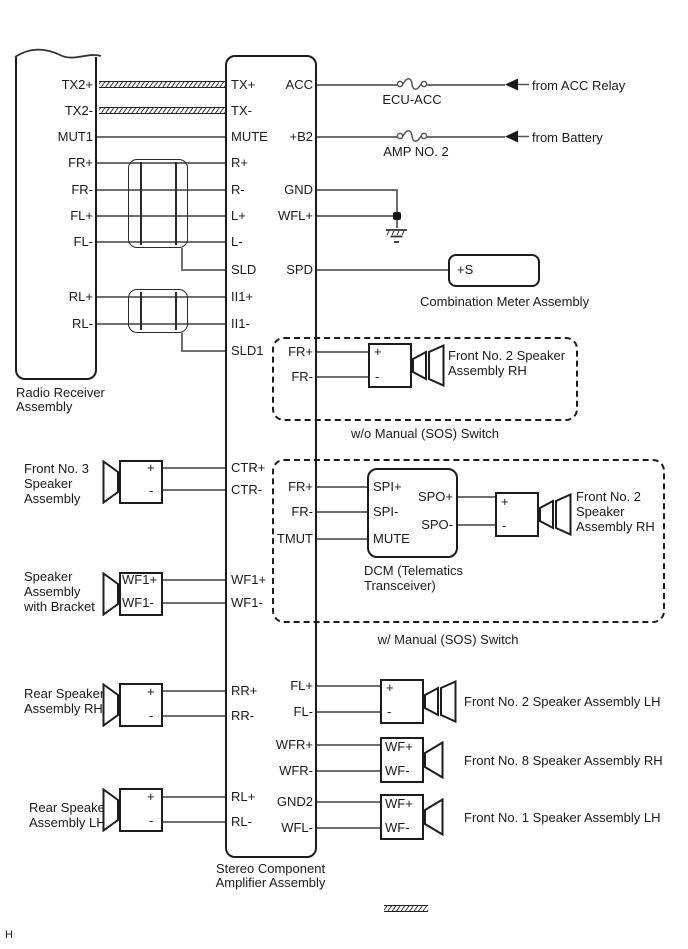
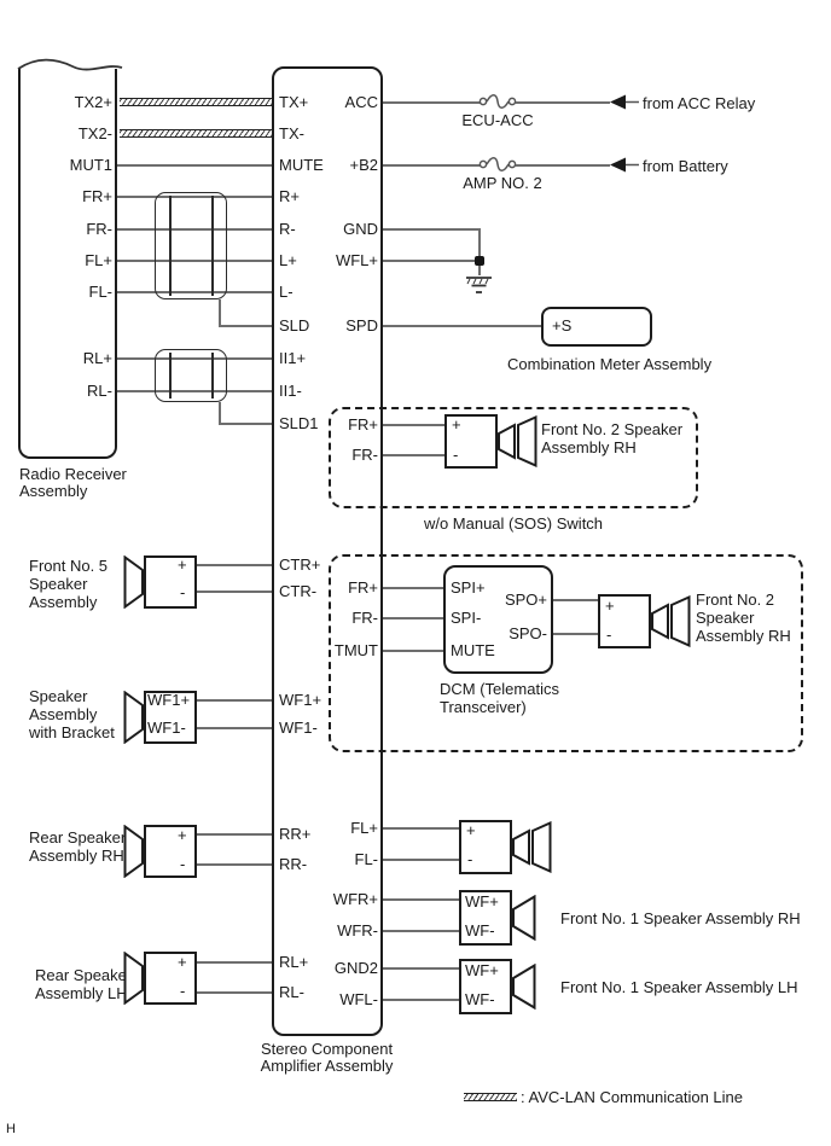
  Radio Receiver
  Assembly
  TX2+
  TX2-
  MUT1
  FR+
  FR-
  FL+
  FL-
  RL+
  RL-
  Stereo Component
  Amplifier Assembly
  TX+
  TX-
  MUTE
  R+
  R-
  L+
  L-
  SLD
  II1+
  II1-
  SLD1
  CTR+
  CTR-
  WF1+
  WF1-
  RR+
  RR-
  RL+
  RL-
  ACC
  +B2
  GND
  WFL+
  SPD
  FR+
  FR-
  FR+
  FR-
  TMUT
  FL+
  FL-
  WFR+
  WFR-
  GND2
  WFL-
  from ACC Relay
  ECU-ACC
  from Battery
  AMP NO. 2
  +S
  Combination Meter Assembly
  +
  -
  Front No. 2 Speaker
  Assembly RH
  w/o Manual (SOS) Switch
  SPI+
  SPI-
  MUTE
  SPO+
  SPO-
  DCM (Telematics
  Transceiver)
  +
  -
  Front No. 2
  Speaker
  Assembly RH
- w/ Manual (SOS) Switch
- Front No. 3
+ Front No. 5
  Speaker
  Assembly
  +
  -
  Speaker
  Assembly
  with Bracket
  WF1+
  WF1-
  Rear Speaker
  Assembly RH
  +
  -
  Rear Speake
  Assembly LH
  +
  -
  +
  -
- Front No. 2 Speaker Assembly LH
  WF+
  WF-
- Front No. 8 Speaker Assembly RH
+ Front No. 1 Speaker Assembly RH
  WF+
  WF-
  Front No. 1 Speaker Assembly LH
+ : AVC-LAN Communication Line
  H
